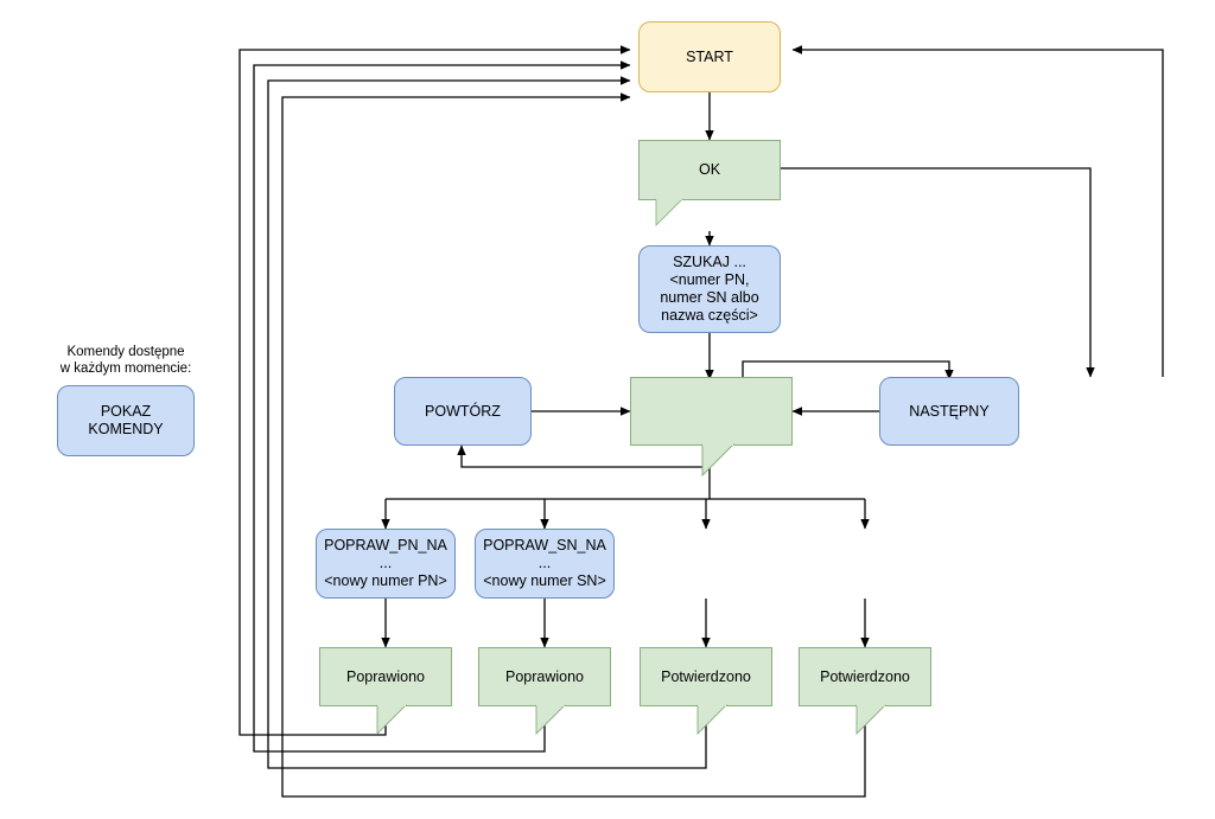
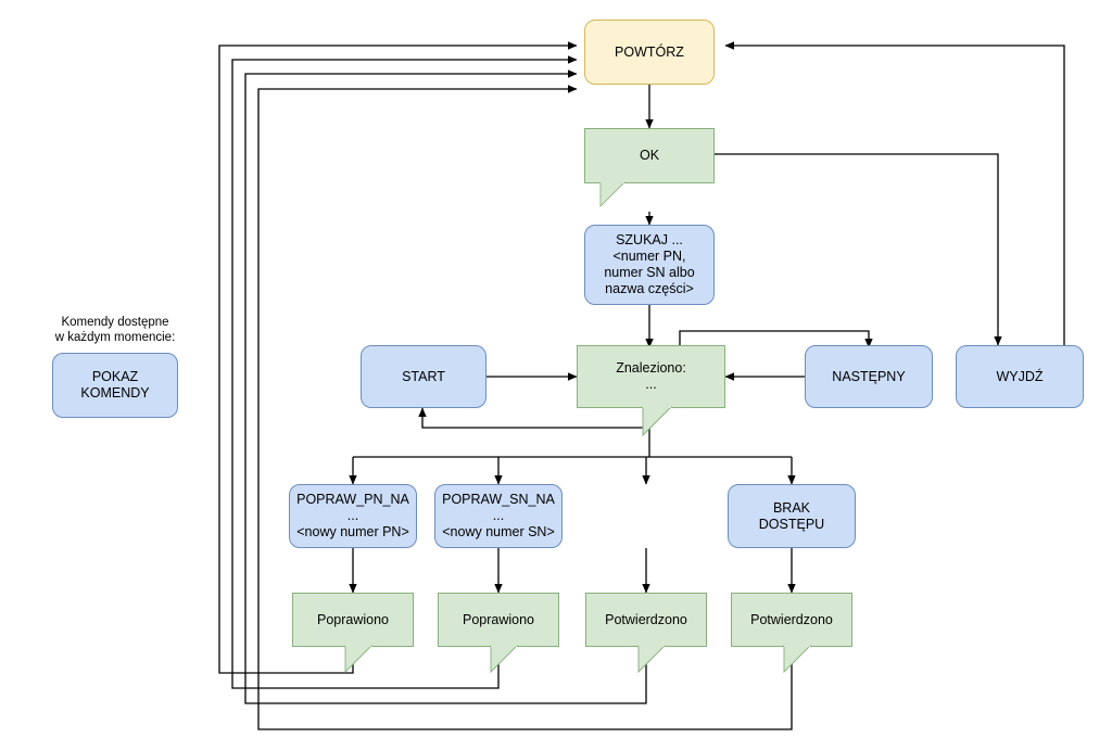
- START
+ POWTÓRZ
  OK
  SZUKAJ ...
  <numer PN,
  numer SN albo
  nazwa części>
- POWTÓRZ
+ START
+ Znaleziono:
+ ...
  NASTĘPNY
+ WYJDŹ
  POPRAW_PN_NA ...
  <nowy numer PN>
  POPRAW_SN_NA ...
  <nowy numer SN>
+ BRAK
+ DOSTĘPU
  Poprawiono
  Poprawiono
  Potwierdzono
  Potwierdzono
  Komendy dostępne
  w każdym momencie:
  POKAZ
  KOMENDY
